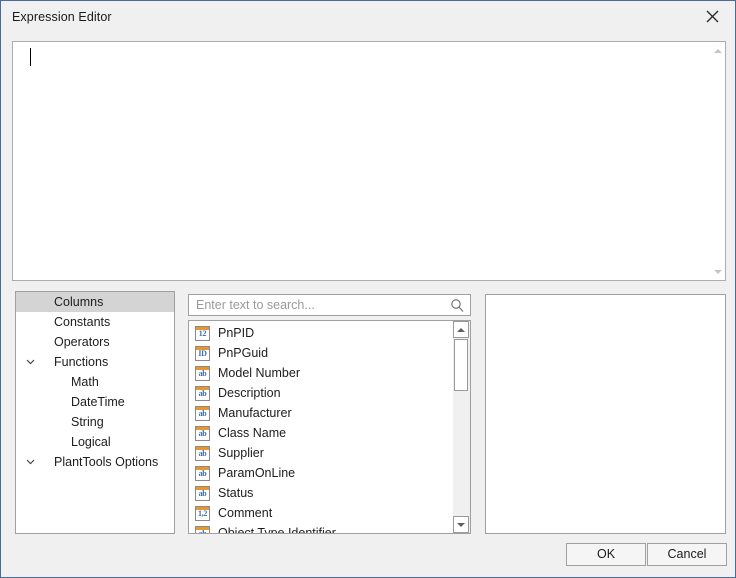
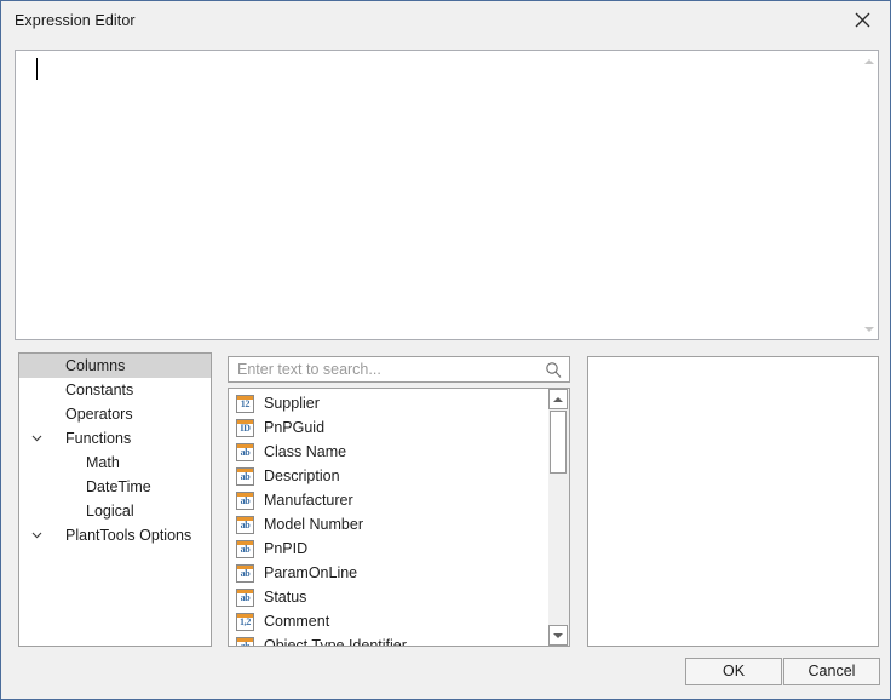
  Expression Editor
  Columns
  Constants
  Operators
  Functions
  Math
  DateTime
- String
  Logical
  PlantTools Options
  Enter text to search...
  12
- PnPID
+ Supplier
  ID
  PnPGuid
  ab
- Model Number
+ Class Name
  ab
  Description
  ab
  Manufacturer
  ab
- Class Name
+ Model Number
  ab
- Supplier
+ PnPID
  ab
  ParamOnLine
  ab
  Status
  1,2
  Comment
  OK
  Cancel
